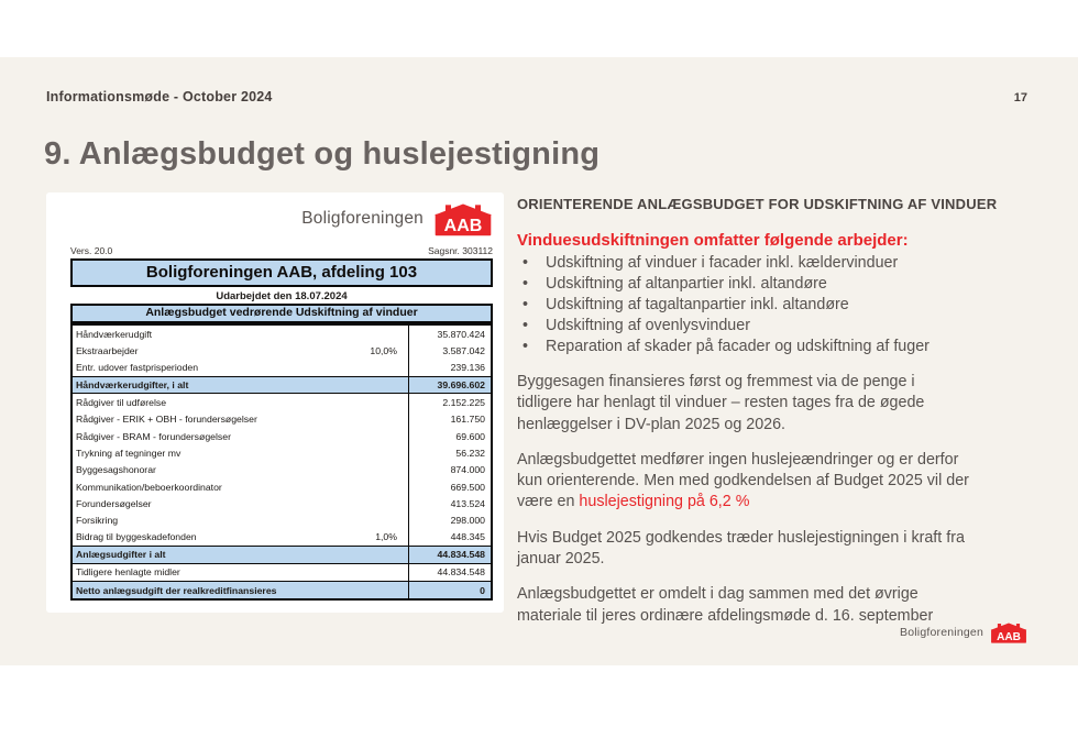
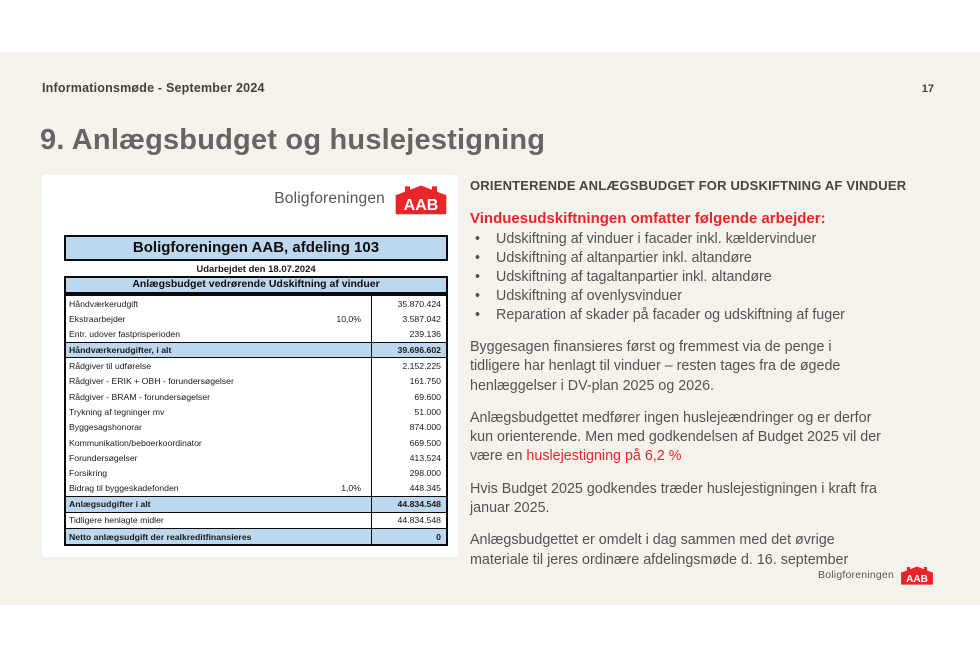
- Informationsmøde - October 2024
+ Informationsmøde - September 2024
  17
  9. Anlægsbudget og huslejestigning
  Boligforeningen
  AAB
- Vers. 20.0
- Sagsnr. 303112
  Boligforeningen AAB, afdeling 103
  Udarbejdet den 18.07.2024
  Anlægsbudget vedrørende Udskiftning af vinduer
  Håndværkerudgift
  35.870.424
  Ekstraarbejder
  10,0%
  3.587.042
  Entr. udover fastprisperioden
  239.136
  Håndværkerudgifter, i alt
  39.696.602
  Rådgiver til udførelse
  2.152.225
  Rådgiver - ERIK + OBH - forundersøgelser
  161.750
  Rådgiver - BRAM - forundersøgelser
  69.600
  Trykning af tegninger mv
- 56.232
+ 51.000
  Byggesagshonorar
  874.000
  Kommunikation/beboerkoordinator
  669.500
  Forundersøgelser
  413.524
  Forsikring
  298.000
  Bidrag til byggeskadefonden
  1,0%
  448.345
  Anlægsudgifter i alt
  44.834.548
  Tidligere henlagte midler
  44.834.548
  Netto anlægsudgift der realkreditfinansieres
  0
  ORIENTERENDE ANLÆGSBUDGET FOR UDSKIFTNING AF VINDUER
  Vinduesudskiftningen omfatter følgende arbejder:
  Udskiftning af vinduer i facader inkl. kældervinduer
  Udskiftning af altanpartier inkl. altandøre
  Udskiftning af tagaltanpartier inkl. altandøre
  Udskiftning af ovenlysvinduer
  Reparation af skader på facader og udskiftning af fuger
  Byggesagen finansieres først og fremmest via de penge i
  tidligere har henlagt til vinduer – resten tages fra de øgede
  henlæggelser i DV-plan 2025 og 2026.
  Anlægsbudgettet medfører ingen huslejeændringer og er derfor
  kun orienterende. Men med godkendelsen af Budget 2025 vil der
  være en huslejestigning på 6,2 %
  Hvis Budget 2025 godkendes træder huslejestigningen i kraft fra
  januar 2025.
  Anlægsbudgettet er omdelt i dag sammen med det øvrige
  materiale til jeres ordinære afdelingsmøde d. 16. september
  Boligforeningen
  AAB
